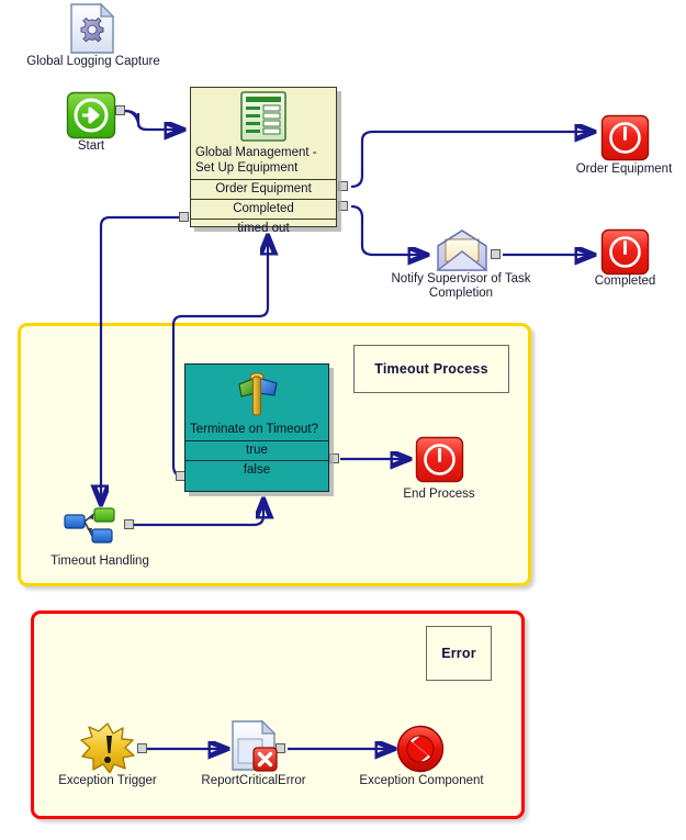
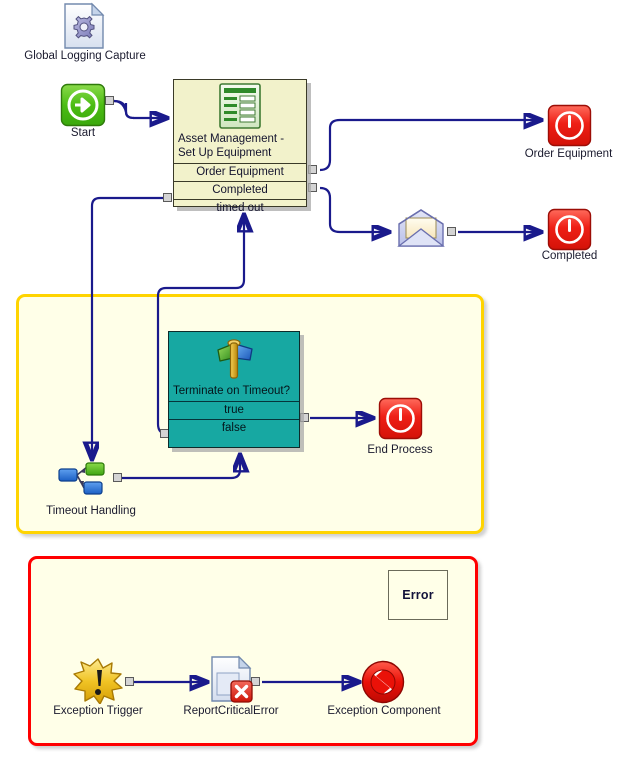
- Timeout Process
  Error
  Global Logging Capture
  Start
- Global Management - Set Up Equipment
+ Asset Management - Set Up Equipment
  Order Equipment
  Completed
  timed out
  Order Equipment
- Notify Supervisor of Task
- Completion
  Completed
  Timeout Handling
  Terminate on Timeout?
  true
  false
  End Process
  Exception Trigger
  ReportCriticalError
  Exception Component
